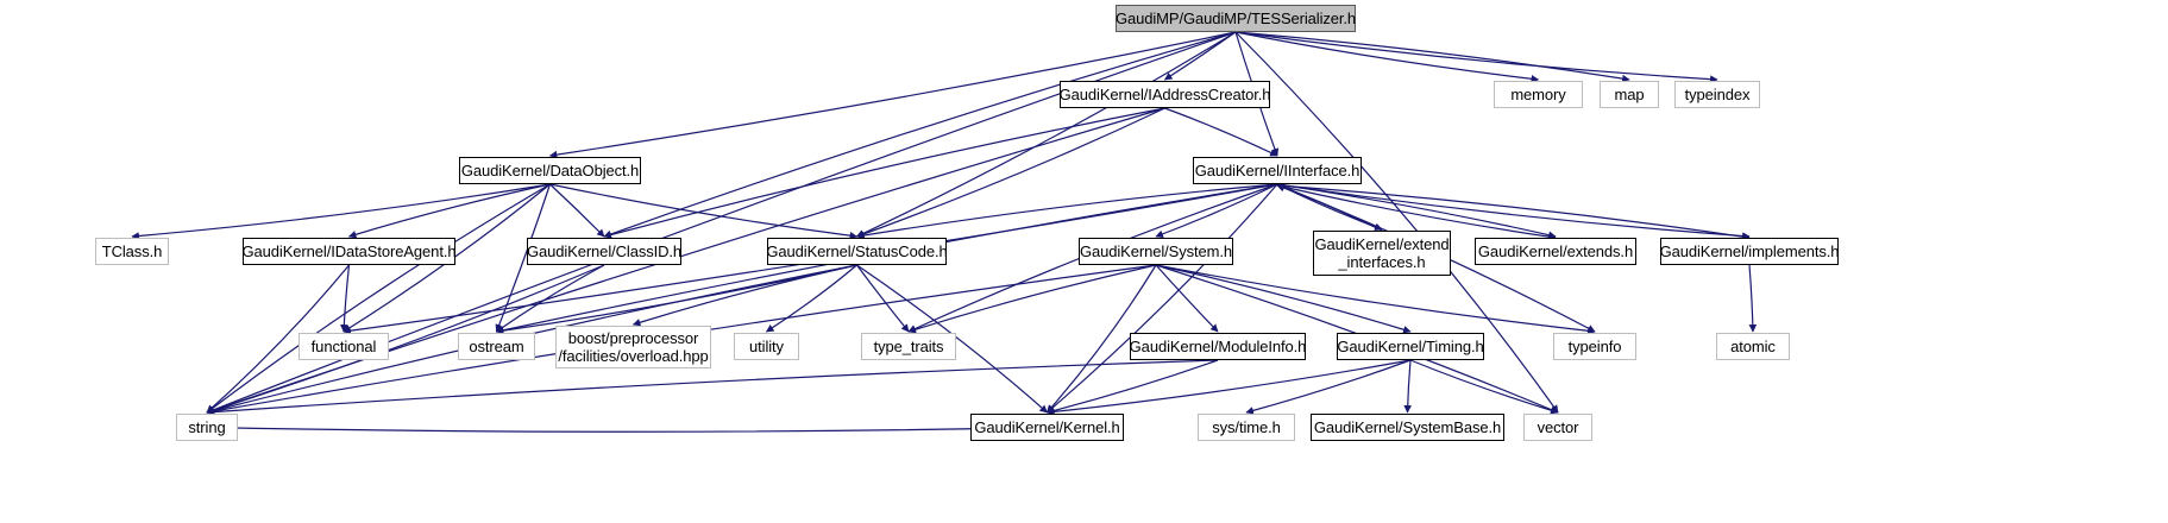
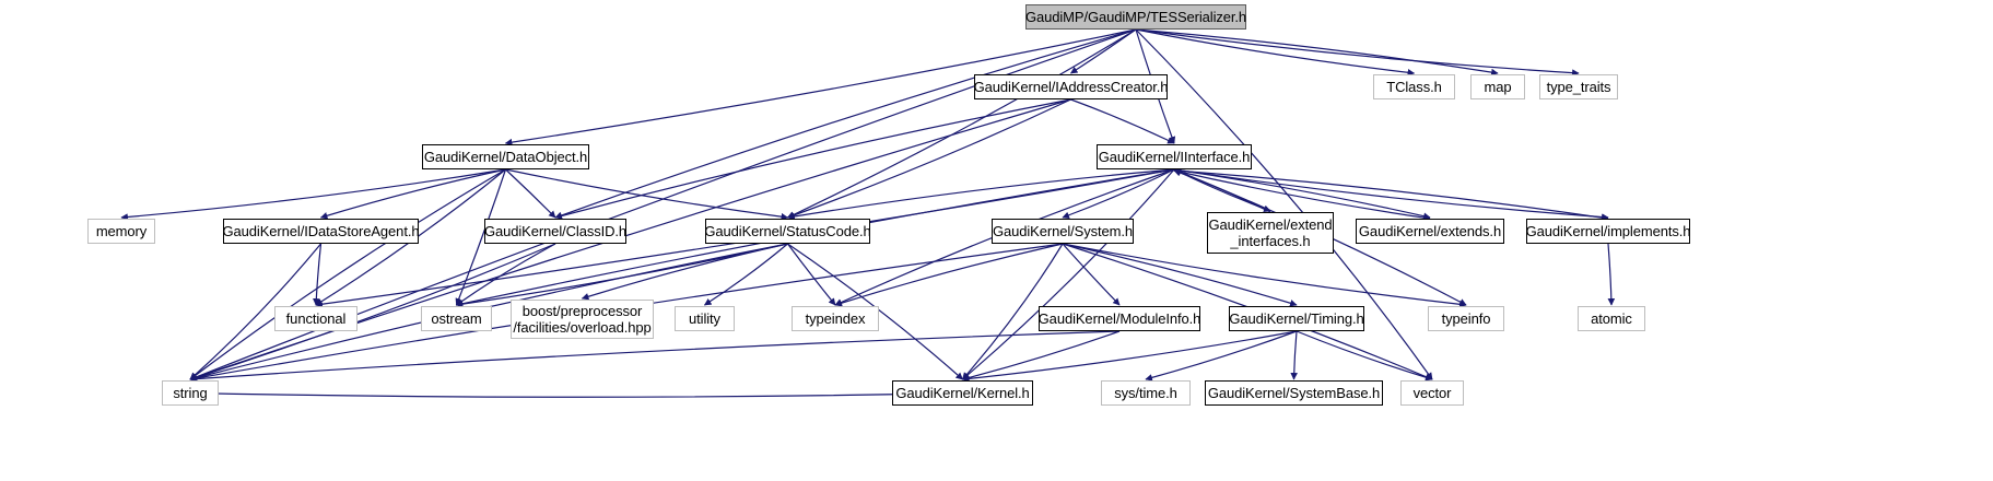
  GaudiMP/GaudiMP/TESSerializer.h
  GaudiKernel/IAddressCreator.h
- memory
+ TClass.h
  map
- typeindex
+ type_traits
  GaudiKernel/DataObject.h
  GaudiKernel/IInterface.h
- TClass.h
+ memory
  GaudiKernel/IDataStoreAgent.h
  GaudiKernel/ClassID.h
  GaudiKernel/StatusCode.h
  GaudiKernel/System.h
  GaudiKernel/extend
  _interfaces.h
  GaudiKernel/extends.h
  GaudiKernel/implements.h
  functional
  ostream
  boost/preprocessor
  /facilities/overload.hpp
  utility
- type_traits
+ typeindex
  GaudiKernel/ModuleInfo.h
  GaudiKernel/Timing.h
  typeinfo
  atomic
  string
  GaudiKernel/Kernel.h
  sys/time.h
  GaudiKernel/SystemBase.h
  vector
